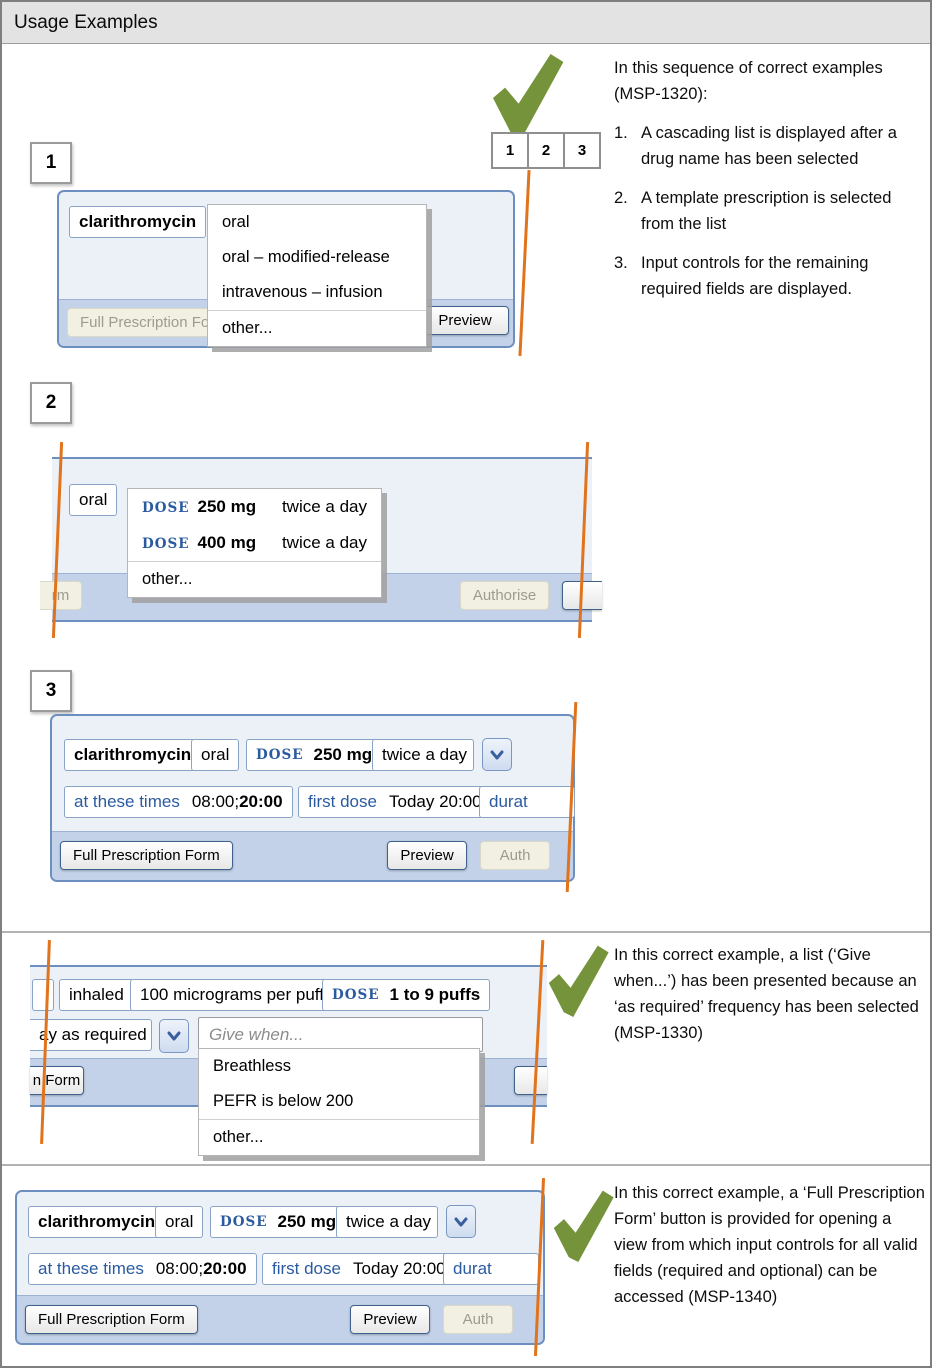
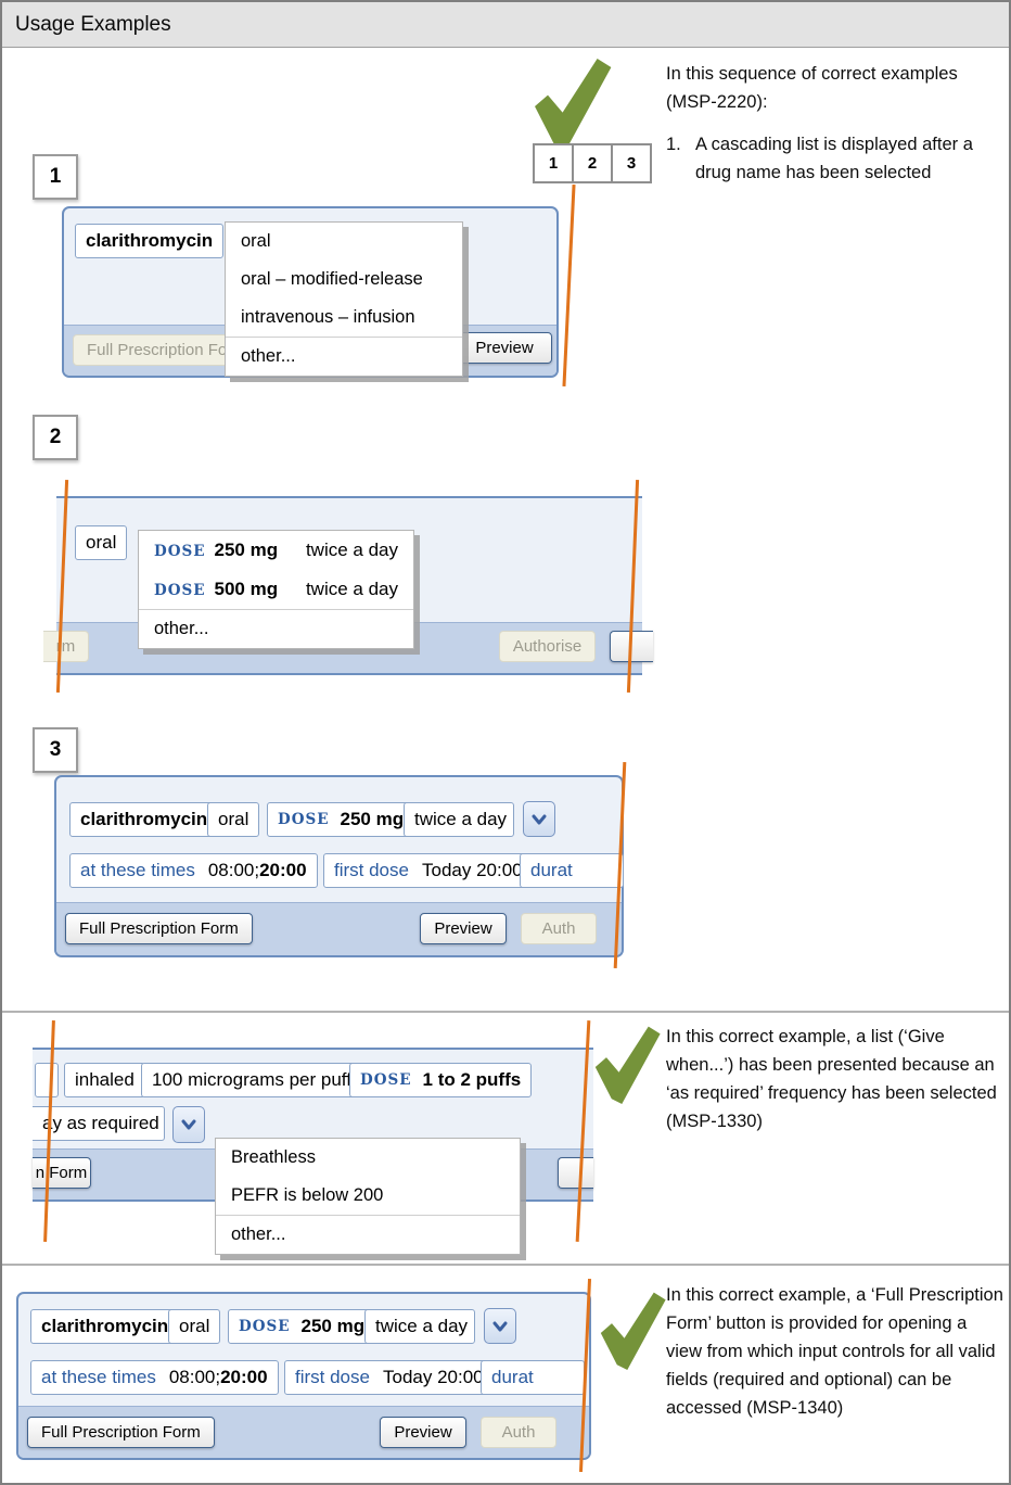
  Usage Examples
  1
  2
  3
- In this sequence of correct examples (MSP-1320):
+ In this sequence of correct examples (MSP-2220):
  1.
  A cascading list is displayed after a drug name has been selected
- 2.
- A template prescription is selected from the list
- 3.
- Input controls for the remaining required fields are displayed.
  1
  clarithromycin
  Full Prescription Fo
  Preview
  oral
  oral – modified-release
  intravenous – infusion
  other...
  2
  oral
  Authorise
  DOSE
  250 mg
  twice a day
  DOSE
- 400 mg
+ 500 mg
  twice a day
  other...
  3
  clarithromycin
  oral
  DOSE
  250 mg
  twice a day
  at these times
  08:00;
  20:00
  first dose
  Today 20:00
  durat
  Full Prescription Form
  Preview
  Auth
  inhaled
  100 micrograms per puf
  DOSE
- 1 to 9 puffs
+ 1 to 2 puffs
  y as required
- Give when...
  n Form
  Breathless
  PEFR is below 200
  other...
  In this correct example, a list (‘Give when...’) has been presented because an ‘as required’ frequency has been selected (MSP-1330)
  clarithromycin
  oral
  DOSE
  250 mg
  twice a day
  at these times
  08:00;
  20:00
  first dose
  Today 20:00
  durat
  Full Prescription Form
  Preview
  Auth
  In this correct example, a ‘Full Prescription Form’ button is provided for opening a view from which input controls for all valid fields (required and optional) can be accessed (MSP-1340)
